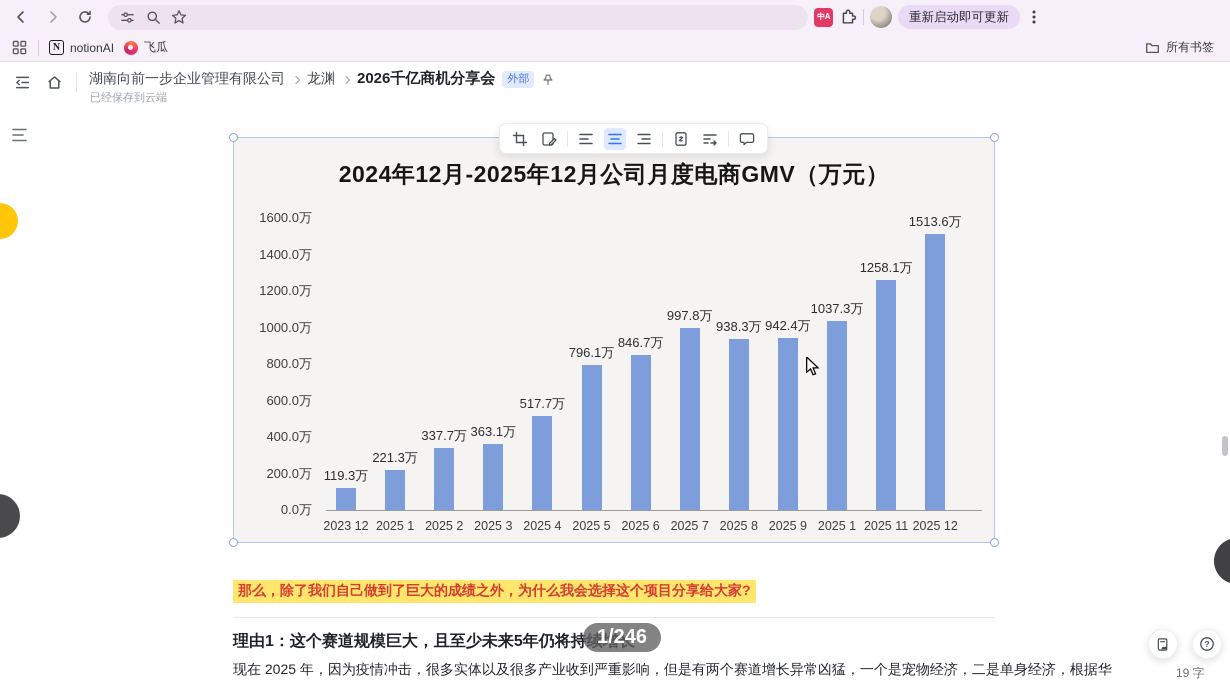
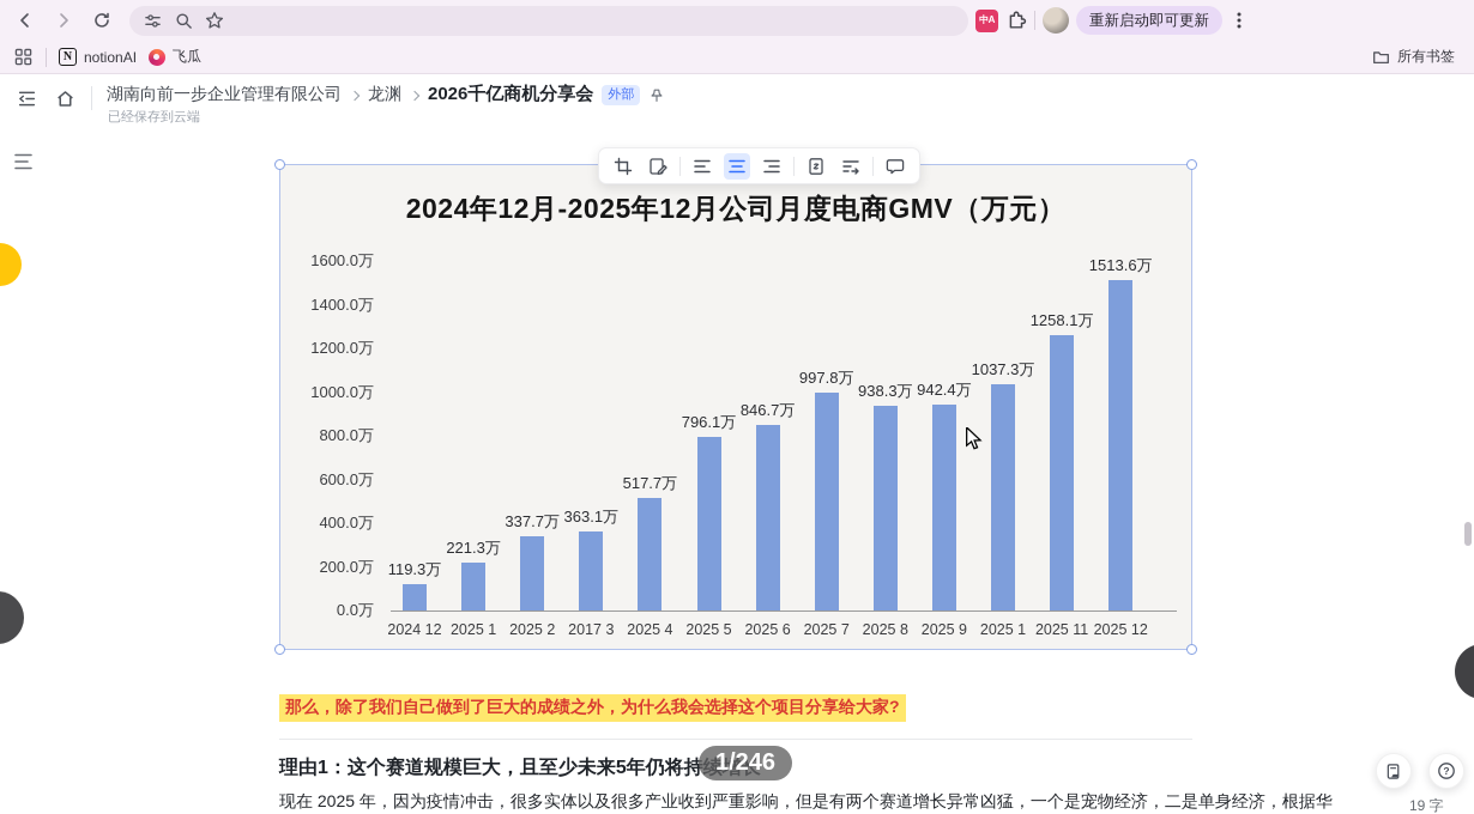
  中A
  重新启动即可更新
  N
  notionAI
  飞瓜
  所有书签
  湖南向前一步企业管理有限公司
  龙渊
  2026千亿商机分享会
  外部
  已经保存到云端
  2024年12月-2025年12月公司月度电商GMV（万元）
  0.0万
  200.0万
  400.0万
  600.0万
  800.0万
  1000.0万
  1200.0万
  1400.0万
  1600.0万
  119.3万
- 2023 12
+ 2024 12
  221.3万
  2025 1
  337.7万
  2025 2
  363.1万
- 2025 3
+ 2017 3
  517.7万
  2025 4
  796.1万
  2025 5
  846.7万
  2025 6
  997.8万
  2025 7
  938.3万
  2025 8
  942.4万
  2025 9
  1037.3万
  2025 1
  1258.1万
  2025 11
  1513.6万
  2025 12
  那么，除了我们自己做到了巨大的成绩之外，为什么我会选择这个项目分享给大家?
  理由1：这个赛道规模巨大，且至少未来5年仍将持续增长
  1/246
  现在 2025 年，因为疫情冲击，很多实体以及很多产业收到严重影响，但是有两个赛道增长异常凶猛，一个是宠物经济，二是单身经济，根据华
  19 字
  ?
